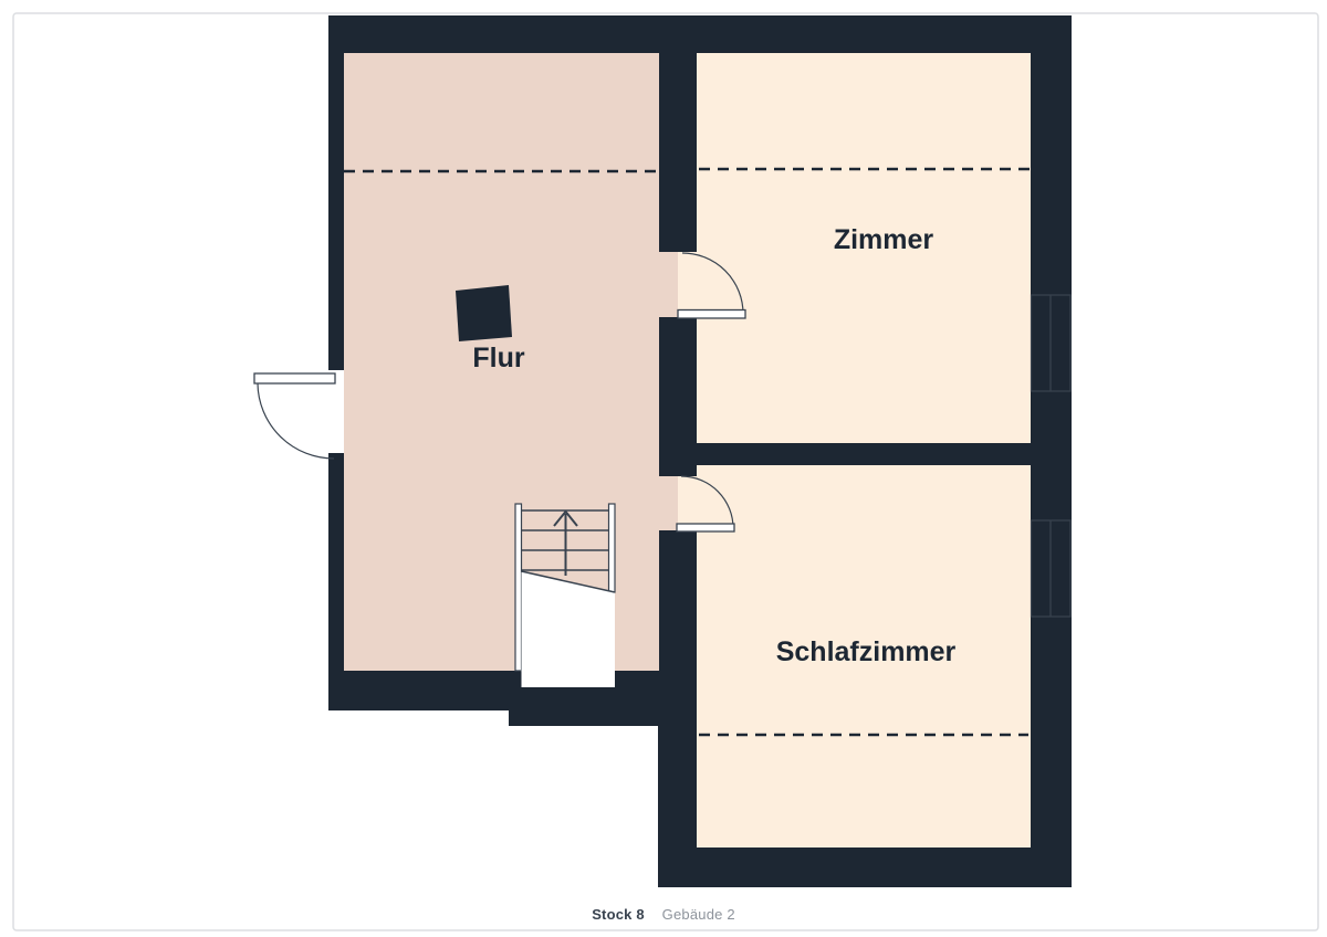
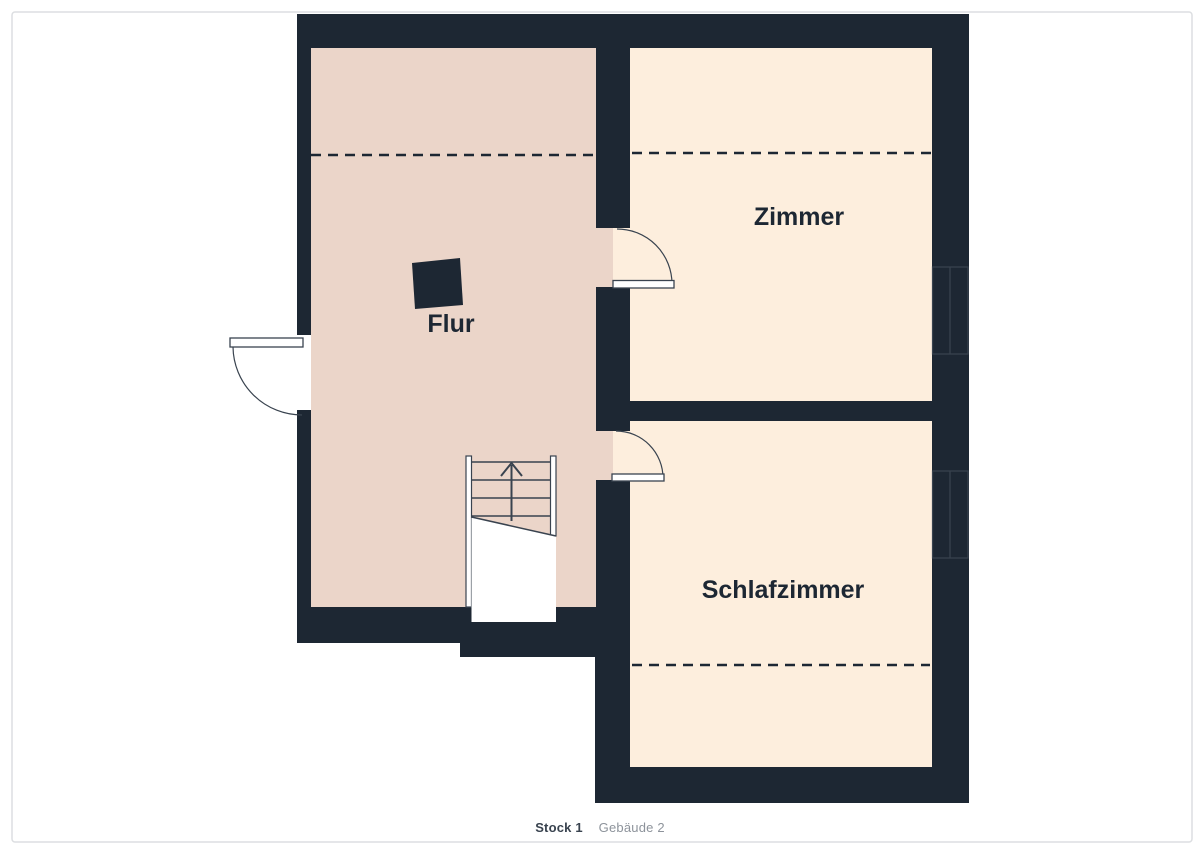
  Flur
  Zimmer
  Schlafzimmer
- Stock 8 Gebäude 2
+ Stock 1 Gebäude 2
